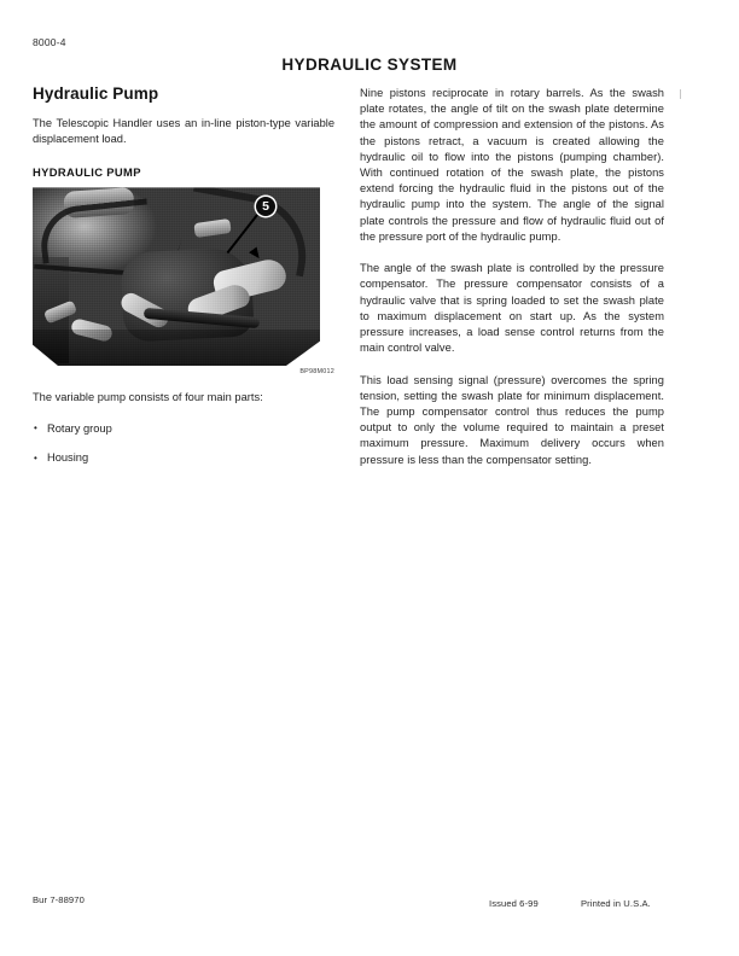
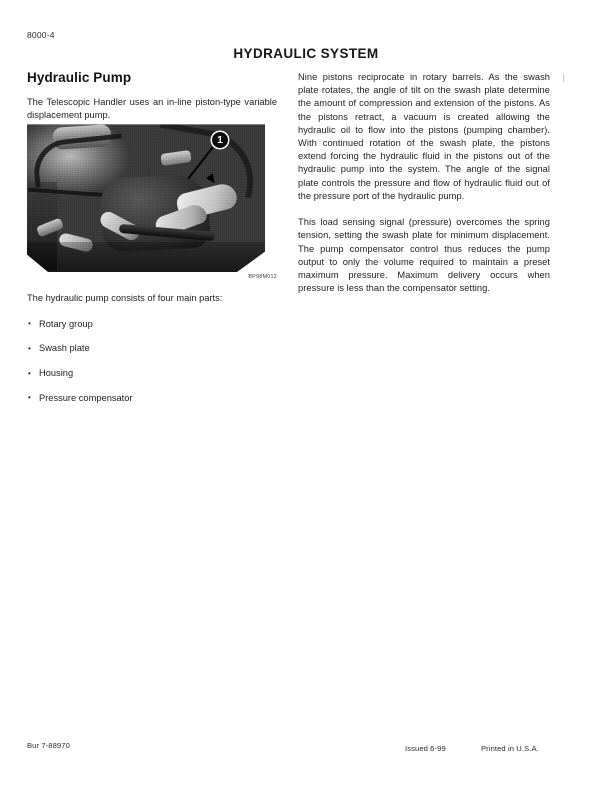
  8000-4
  HYDRAULIC SYSTEM
  Hydraulic Pump
- The Telescopic Handler uses an in-line piston-type variable displacement load.
+ The Telescopic Handler uses an in-line piston-type variable displacement pump.
- HYDRAULIC PUMP
- 5
+ 1
- The variable pump consists of four main parts:
+ The hydraulic pump consists of four main parts:
  Rotary group
+ Swash plate
  Housing
+ Pressure compensator
  Nine pistons reciprocate in rotary barrels. As the swash plate rotates, the angle of tilt on the swash plate determine the amount of compression and extension of the pistons. As the pistons retract, a vacuum is created allowing the hydraulic oil to flow into the pistons (pumping chamber). With continued rotation of the swash plate, the pistons extend forcing the hydraulic fluid in the pistons out of the hydraulic pump into the system. The angle of the signal plate controls the pressure and flow of hydraulic fluid out of the pressure port of the hydraulic pump.
- The angle of the swash plate is controlled by the pressure compensator. The pressure compensator consists of a hydraulic valve that is spring loaded to set the swash plate to maximum displacement on start up. As the system pressure increases, a load sense control returns from the main control valve.
  This load sensing signal (pressure) overcomes the spring tension, setting the swash plate for minimum displacement. The pump compensator control thus reduces the pump output to only the volume required to maintain a preset maximum pressure. Maximum delivery occurs when pressure is less than the compensator setting.
  Bur 7-88970
  Issued 6-99
  Printed in U.S.A.
